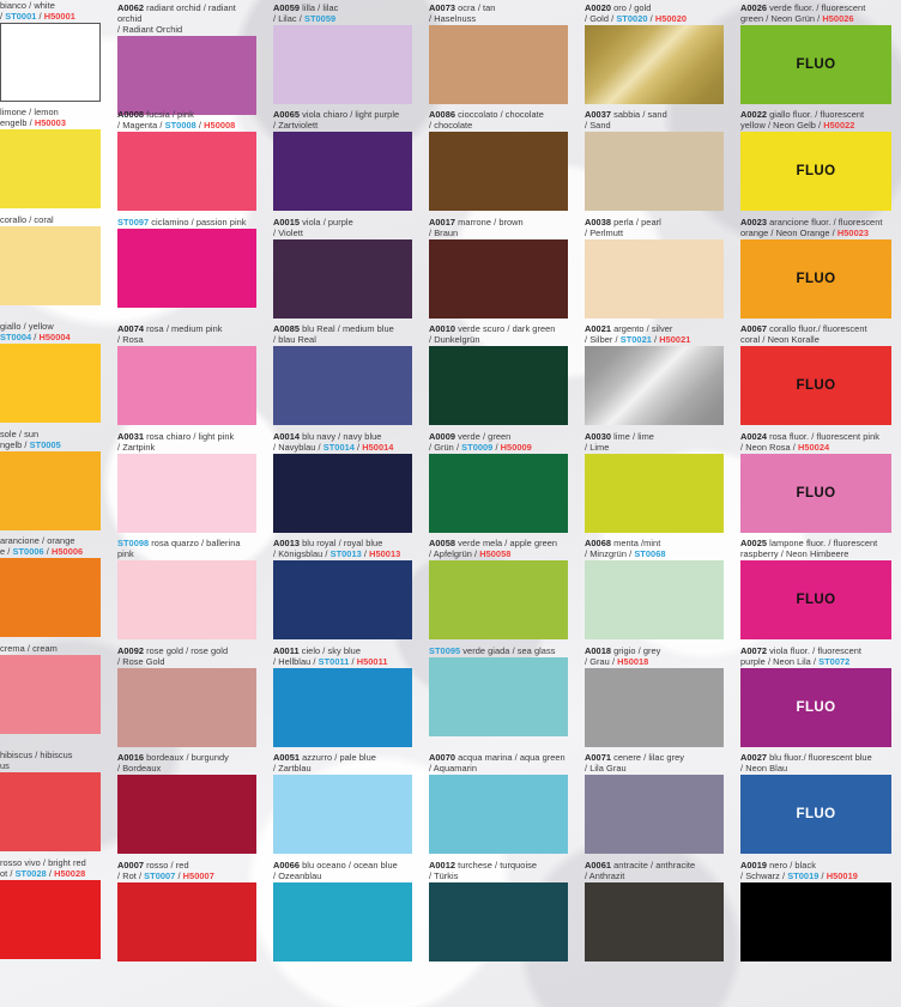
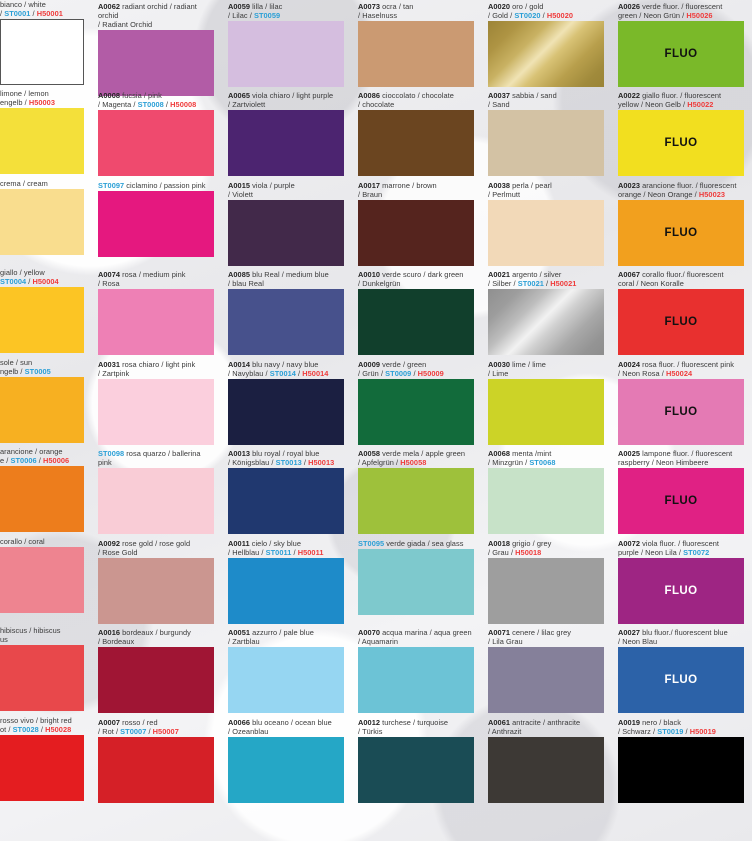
  bianco / white
  / ST0001 / H50001
  limone / lemon
  engelb / H50003
- corallo / coral
+ crema / cream
  giallo / yellow
  ST0004 / H50004
  sole / sun
  ngelb / ST0005
  arancione / orange
  e / ST0006 / H50006
- crema / cream
+ corallo / coral
  hibiscus / hibiscus
  us
  rosso vivo / bright red
  ot / ST0028 / H50028
  A0062 radiant orchid / radiant orchid
  / Radiant Orchid
  A0008 fucsia / pink
  / Magenta / ST0008 / H50008
  ST0097 ciclamino / passion pink
  A0074 rosa / medium pink
  / Rosa
  A0031 rosa chiaro / light pink
  / Zartpink
  ST0098 rosa quarzo / ballerina pink
  A0092 rose gold / rose gold
  / Rose Gold
  A0016 bordeaux / burgundy
  / Bordeaux
  A0007 rosso / red
  / Rot / ST0007 / H50007
  A0059 lilla / lilac
  / Lilac / ST0059
  A0065 viola chiaro / light purple
  / Zartviolett
  A0015 viola / purple
  / Violett
  A0085 blu Real / medium blue
  / blau Real
  A0014 blu navy / navy blue
  / Navyblau / ST0014 / H50014
  A0013 blu royal / royal blue
  / Königsblau / ST0013 / H50013
  A0011 cielo / sky blue
  / Hellblau / ST0011 / H50011
  A0051 azzurro / pale blue
  / Zartblau
  A0066 blu oceano / ocean blue
  / Ozeanblau
  A0073 ocra / tan
  / Haselnuss
  A0086 cioccolato / chocolate
  / chocolate
  A0017 marrone / brown
  / Braun
  A0010 verde scuro / dark green
  / Dunkelgrün
  A0009 verde / green
  / Grün / ST0009 / H50009
  A0058 verde mela / apple green
  / Apfelgrün / H50058
  ST0095 verde giada / sea glass
  A0070 acqua marina / aqua green
  / Aquamarin
  A0012 turchese / turquoise
  / Türkis
  A0020 oro / gold
  / Gold / ST0020 / H50020
  A0037 sabbia / sand
  / Sand
  A0038 perla / pearl
  / Perlmutt
  A0021 argento / silver
  / Silber / ST0021 / H50021
  A0030 lime / lime
  / Lime
  A0068 menta /mint
  / Minzgrün / ST0068
  A0018 grigio / grey
  / Grau / H50018
  A0071 cenere / lilac grey
  / Lila Grau
  A0061 antracite / anthracite
  / Anthrazit
  A0026 verde fluor. / fluorescent
  green / Neon Grün / H50026
  FLUO
  A0022 giallo fluor. / fluorescent
  yellow / Neon Gelb / H50022
  FLUO
  A0023 arancione fluor. / fluorescent
  orange / Neon Orange / H50023
  FLUO
  A0067 corallo fluor./ fluorescent
  coral / Neon Koralle
  FLUO
  A0024 rosa fluor. / fluorescent pink
  / Neon Rosa / H50024
  FLUO
  A0025 lampone fluor. / fluorescent
  raspberry / Neon Himbeere
  FLUO
  A0072 viola fluor. / fluorescent
  purple / Neon Lila / ST0072
  FLUO
  A0027 blu fluor./ fluorescent blue
  / Neon Blau
  FLUO
  A0019 nero / black
  / Schwarz / ST0019 / H50019
